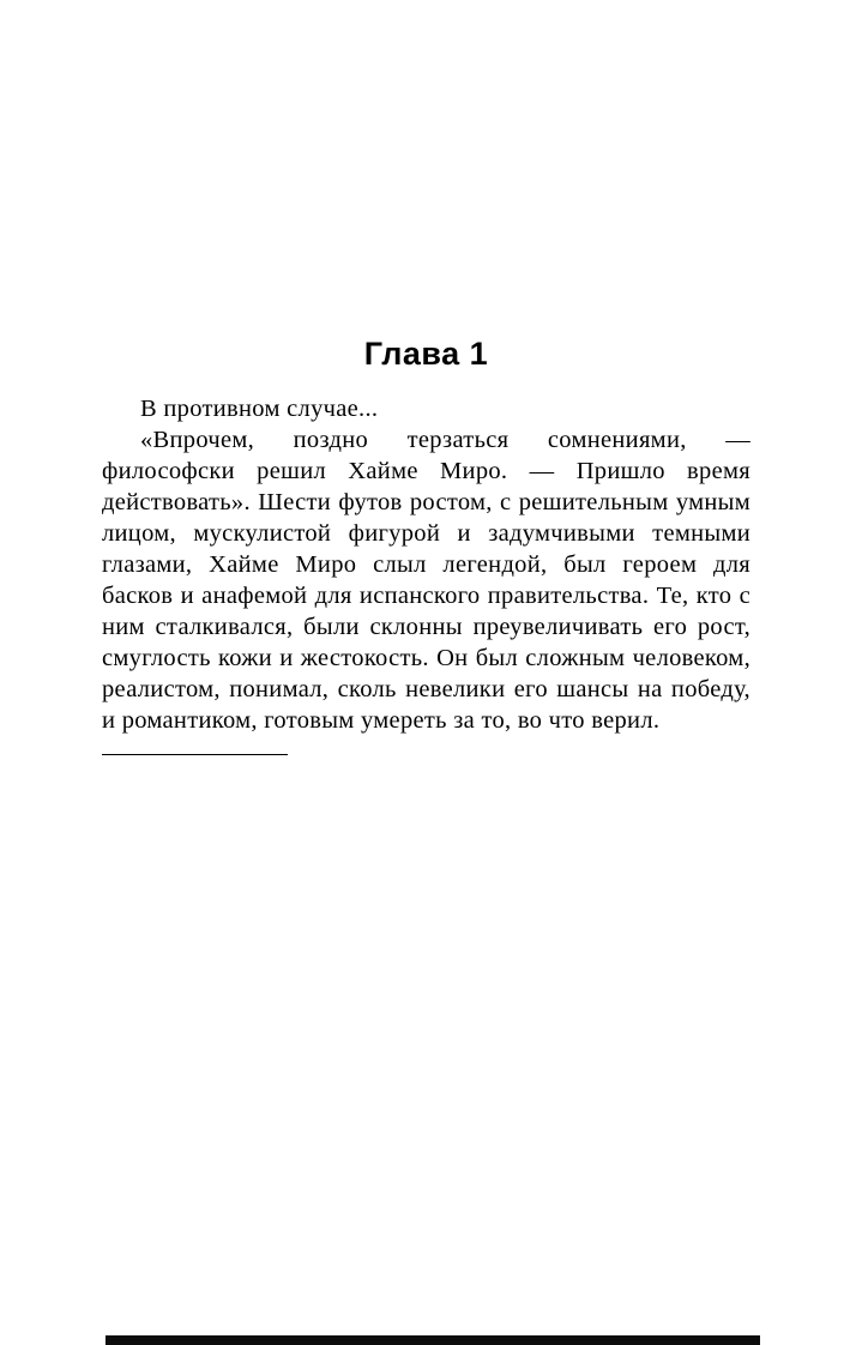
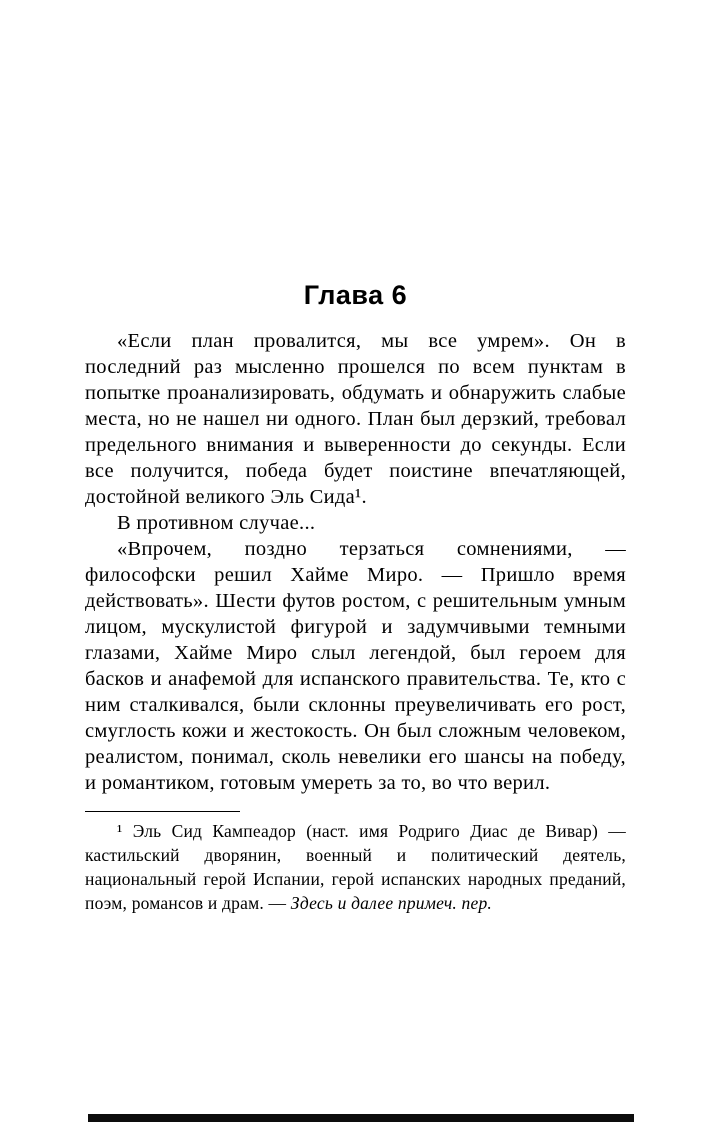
- Глава 1
+ Глава 6
+ «Если план провалится, мы все умрем». Он в последний раз мысленно прошелся по всем пунктам в попытке проанализировать, обдумать и обнаружить слабые места, но не нашел ни одного. План был дерзкий, требовал предельного внимания и выверенности до секунды. Если все получится, победа будет поистине впечатляющей, достойной великого Эль Сида¹.
  В противном случае...
  «Впрочем, поздно терзаться сомнениями, — философски решил Хайме Миро. — Пришло время действовать». Шести футов ростом, с решительным умным лицом, мускулистой фигурой и задумчивыми темными глазами, Хайме Миро слыл легендой, был героем для басков и анафемой для испанского правительства. Те, кто с ним сталкивался, были склонны преувеличивать его рост, смуглость кожи и жестокость. Он был сложным человеком, реалистом, понимал, сколь невелики его шансы на победу, и романтиком, готовым умереть за то, во что верил.
+ ¹ Эль Сид Кампеадор (наст. имя Родриго Диас де Вивар) — кастильский дворянин, военный и политический деятель, национальный герой Испании, герой испанских народных преданий, поэм, романсов и драм. — Здесь и далее примеч. пер.
